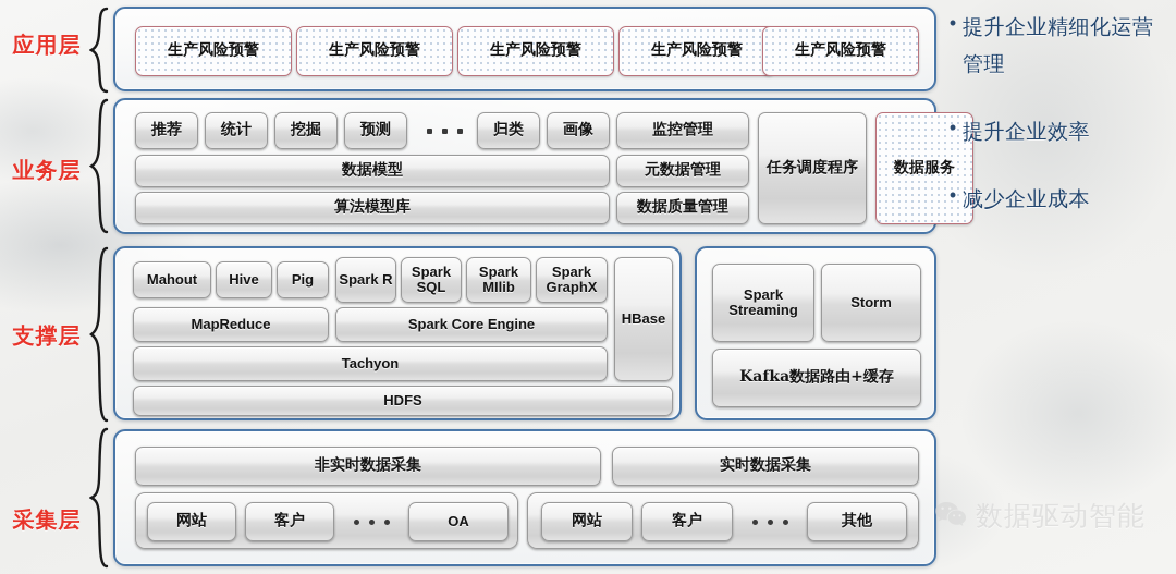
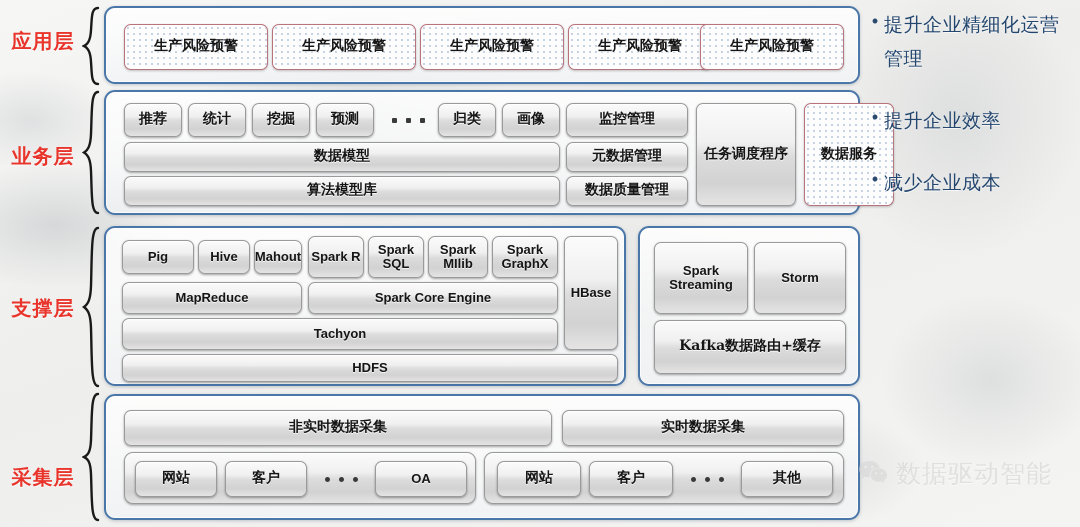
  应用层
  业务层
  支撑层
  采集层
  生产风险预警
  生产风险预警
  生产风险预警
  生产风险预警
  生产风险预警
  推荐
  统计
  挖掘
  预测
  归类
  画像
  数据模型
  算法模型库
  监控管理
  元数据管理
  数据质量管理
  任务调度程序
  数据服务
- Mahout
+ Pig
  Hive
- Pig
+ Mahout
  Spark R
  Spark SQL
  Spark MIlib
  Spark GraphX
  MapReduce
  Spark Core Engine
  Tachyon
  HDFS
  HBase
  Spark Streaming
  Storm
  Kafka数据路由+缓存
  非实时数据采集
  实时数据采集
  网站
  客户
  OA
  网站
  客户
  其他
  •
  提升企业精细化运营管理
  •
  提升企业效率
  •
  减少企业成本
  数据驱动智能
